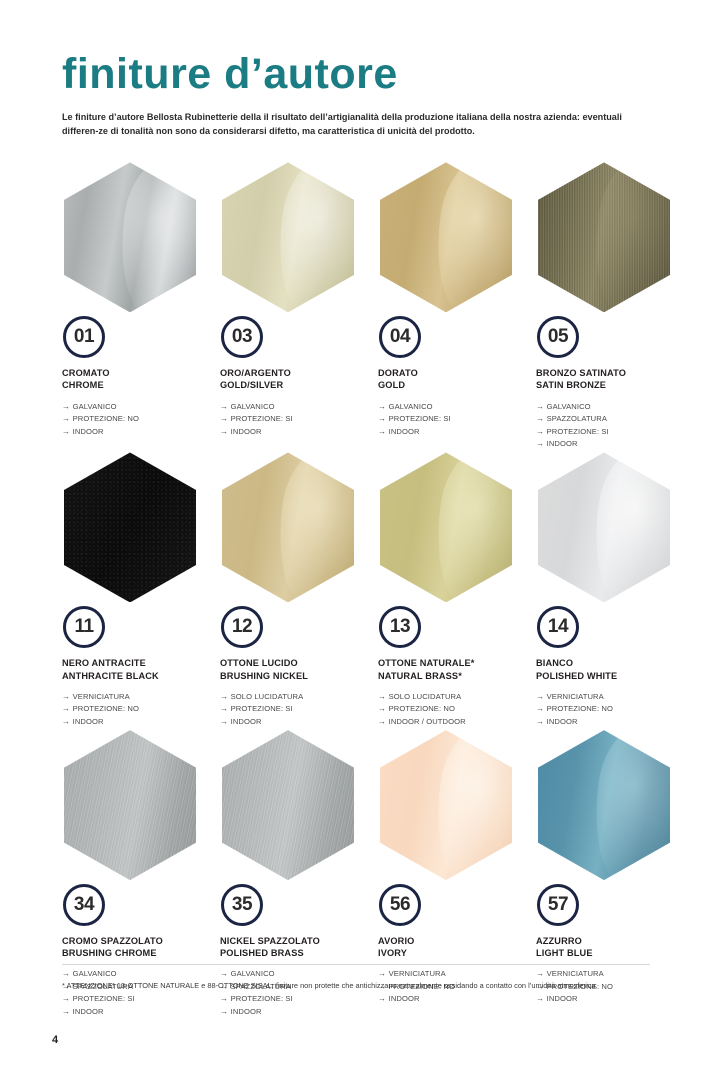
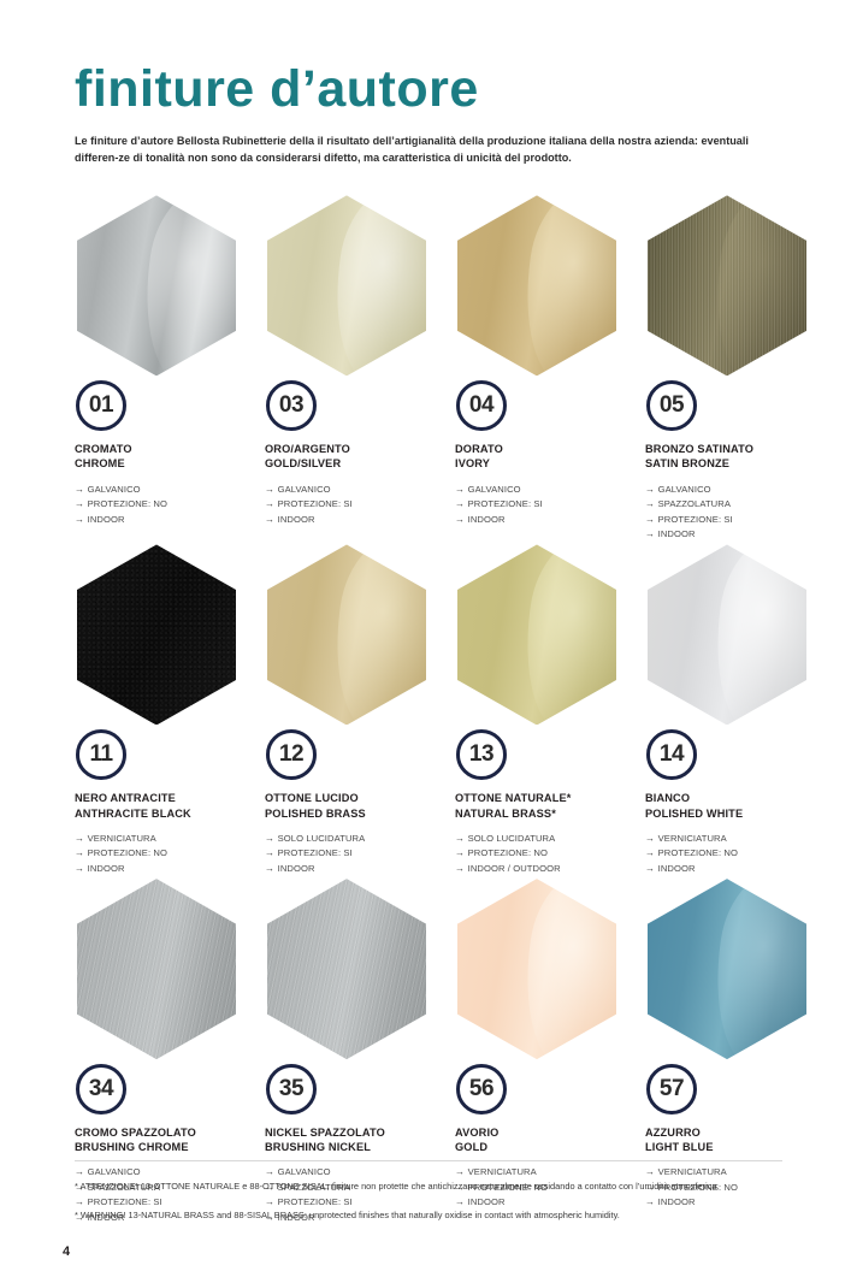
  finiture d’autore
  Le finiture d’autore Bellosta Rubinetterie della il risultato dell’artigianalità della produzione italiana della nostra azienda: eventuali differen-ze di tonalità non sono da considerarsi difetto, ma caratteristica di unicità del prodotto.
  01
  CROMATO
  CHROME
  → GALVANICO
  → PROTEZIONE: NO
  → INDOOR
  03
  ORO/ARGENTO
  GOLD/SILVER
  → GALVANICO
  → PROTEZIONE: SI
  → INDOOR
  04
  DORATO
- GOLD
+ IVORY
  → GALVANICO
  → PROTEZIONE: SI
  → INDOOR
  05
  BRONZO SATINATO
  SATIN BRONZE
  → GALVANICO
  → SPAZZOLATURA
  → PROTEZIONE: SI
  → INDOOR
  11
  NERO ANTRACITE
  ANTHRACITE BLACK
  → VERNICIATURA
  → PROTEZIONE: NO
  → INDOOR
  12
  OTTONE LUCIDO
- BRUSHING NICKEL
+ POLISHED BRASS
  → SOLO LUCIDATURA
  → PROTEZIONE: SI
  → INDOOR
  13
  OTTONE NATURALE*
  NATURAL BRASS*
  → SOLO LUCIDATURA
  → PROTEZIONE: NO
  → INDOOR / OUTDOOR
  14
  BIANCO
  POLISHED WHITE
  → VERNICIATURA
  → PROTEZIONE: NO
  → INDOOR
  34
  CROMO SPAZZOLATO
  BRUSHING CHROME
  → GALVANICO
  → SPAZZOLATURA
  → PROTEZIONE: SI
  → INDOOR
  35
  NICKEL SPAZZOLATO
- POLISHED BRASS
+ BRUSHING NICKEL
  → GALVANICO
  → SPAZZOLATURA
  → PROTEZIONE: SI
  → INDOOR
  56
  AVORIO
- IVORY
+ GOLD
  → VERNICIATURA
  → PROTEZIONE: NO
  → INDOOR
  57
  AZZURRO
  LIGHT BLUE
  → VERNICIATURA
  → PROTEZIONE: NO
  → INDOOR
  * ATTENZIONE! 13-OTTONE NATURALE e 88-OTTONE SISAL: finiture non protette che antichizzano naturalmente ossidando a contatto con l’umidità atmosferica.
+ * WARNING! 13-NATURAL BRASS and 88-SISAL BRASS: unprotected finishes that naturally oxidise in contact with atmospheric humidity.
  4
